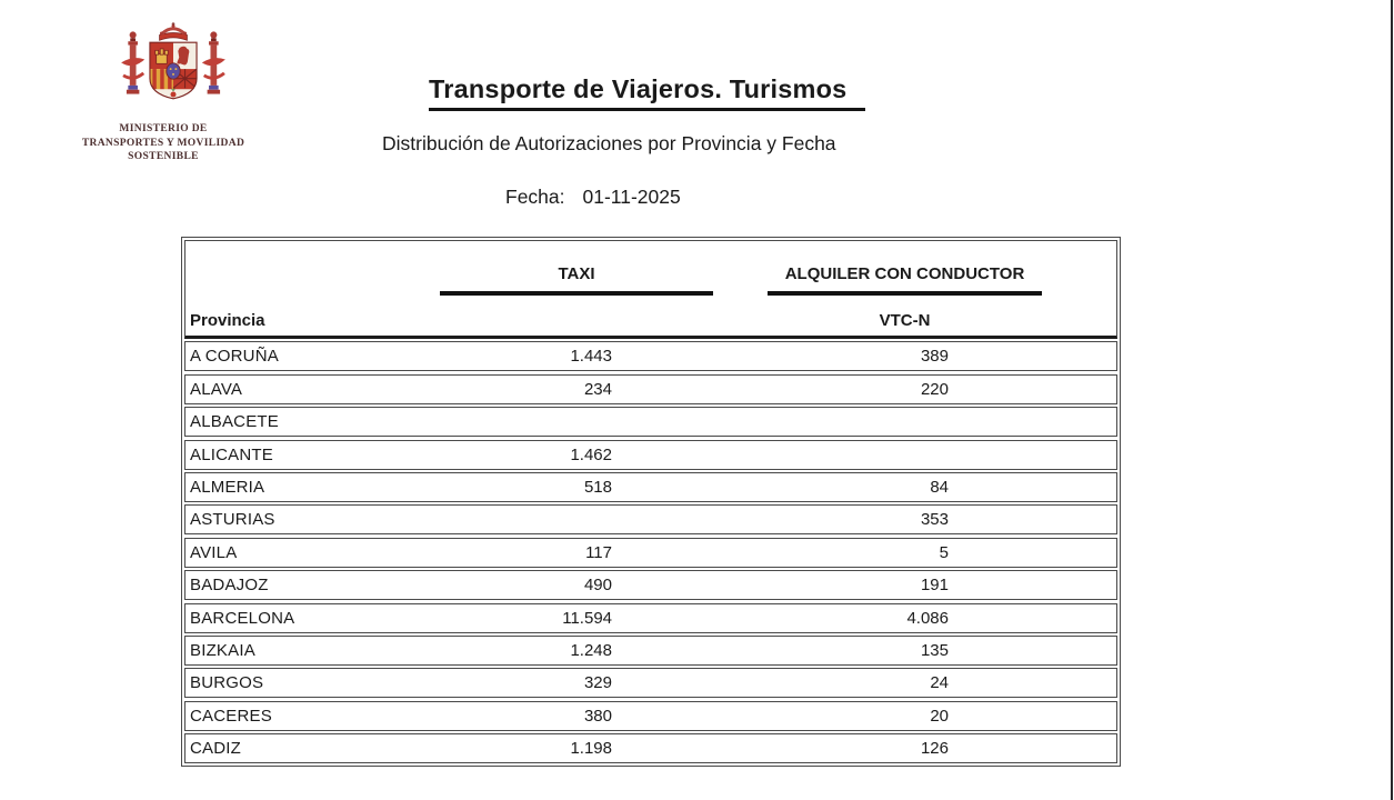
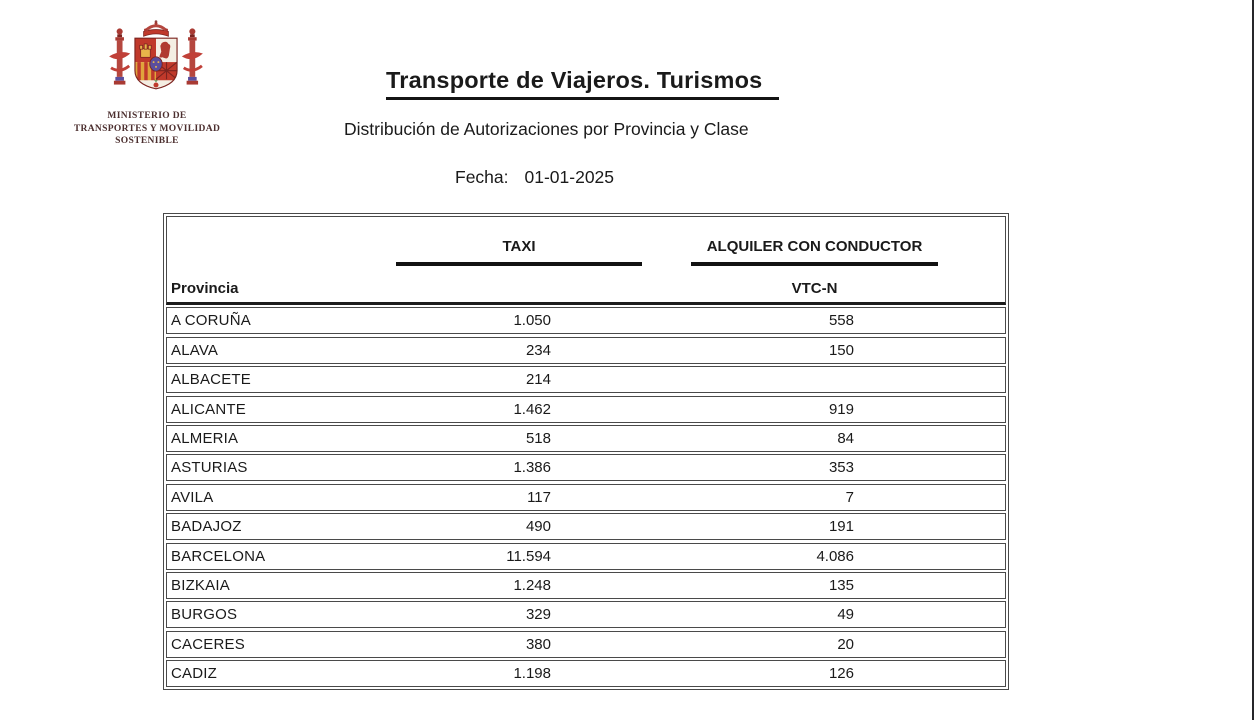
  MINISTERIO DE
  TRANSPORTES Y MOVILIDAD
  SOSTENIBLE
  Transporte de Viajeros. Turismos
- Distribución de Autorizaciones por Provincia y Fecha
+ Distribución de Autorizaciones por Provincia y Clase
- Fecha: 01-11-2025
+ Fecha: 01-01-2025
  TAXI
  ALQUILER CON CONDUCTOR
  Provincia
  VTC-N
  A CORUÑA
- 1.443
+ 1.050
- 389
+ 558
  ALAVA
  234
- 220
+ 150
  ALBACETE
+ 214
  ALICANTE
  1.462
+ 919
  ALMERIA
  518
  84
  ASTURIAS
+ 1.386
  353
  AVILA
  117
- 5
+ 7
  BADAJOZ
  490
  191
  BARCELONA
  11.594
  4.086
  BIZKAIA
  1.248
  135
  BURGOS
  329
- 24
+ 49
  CACERES
  380
  20
  CADIZ
  1.198
  126
